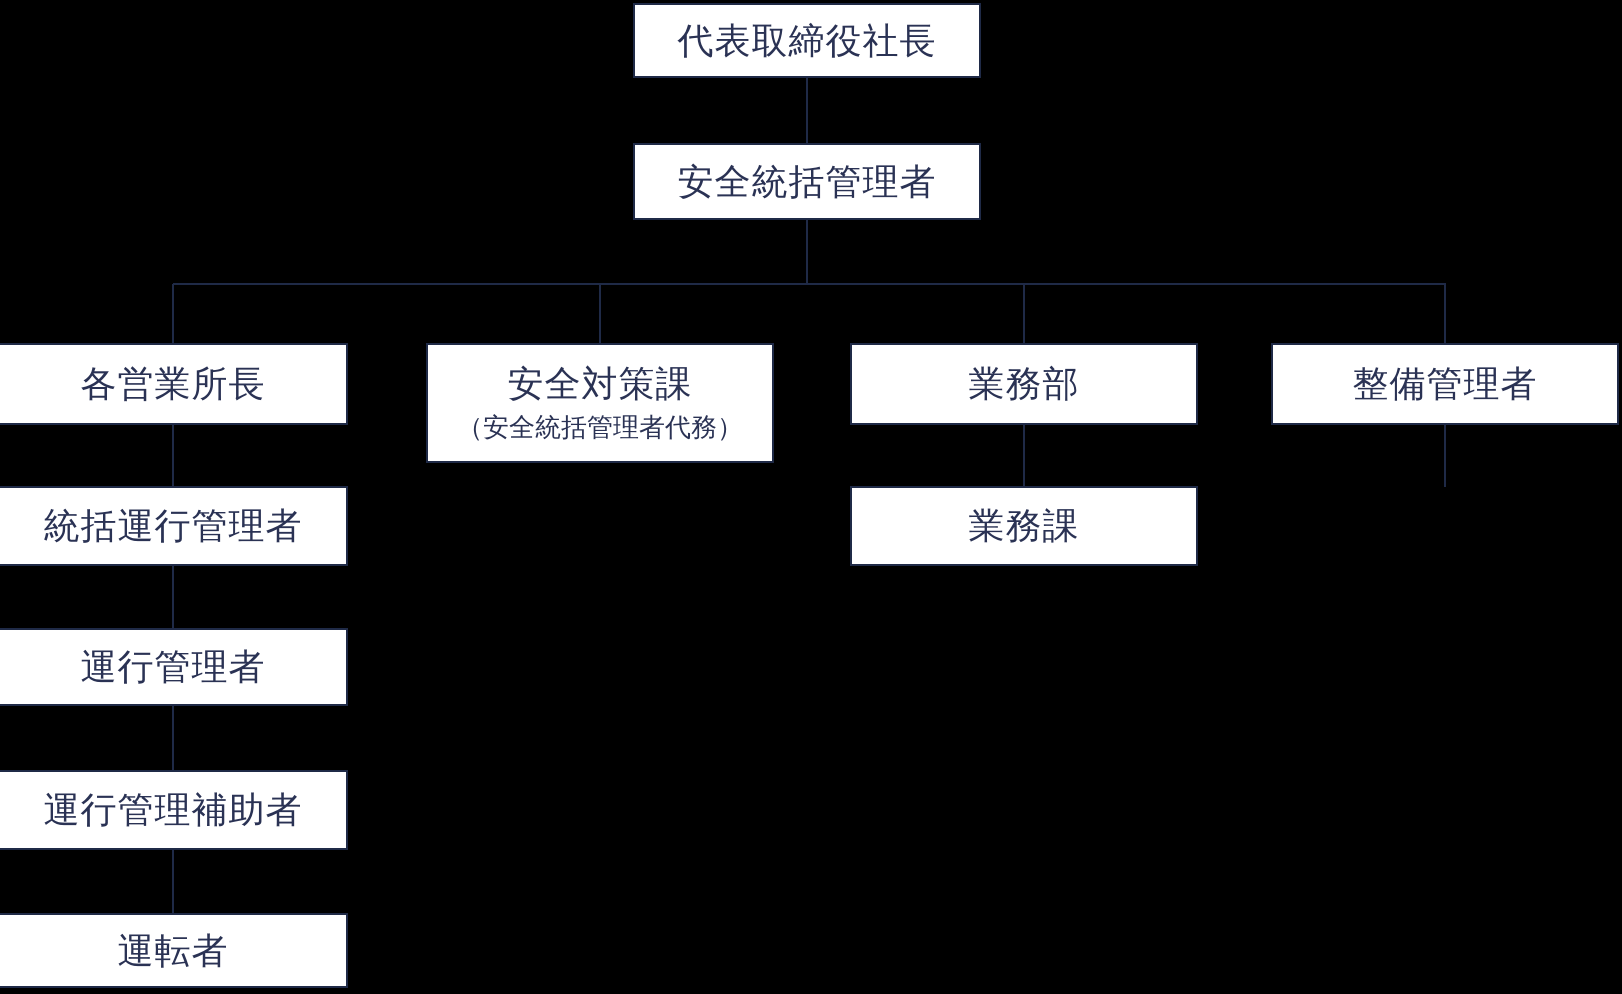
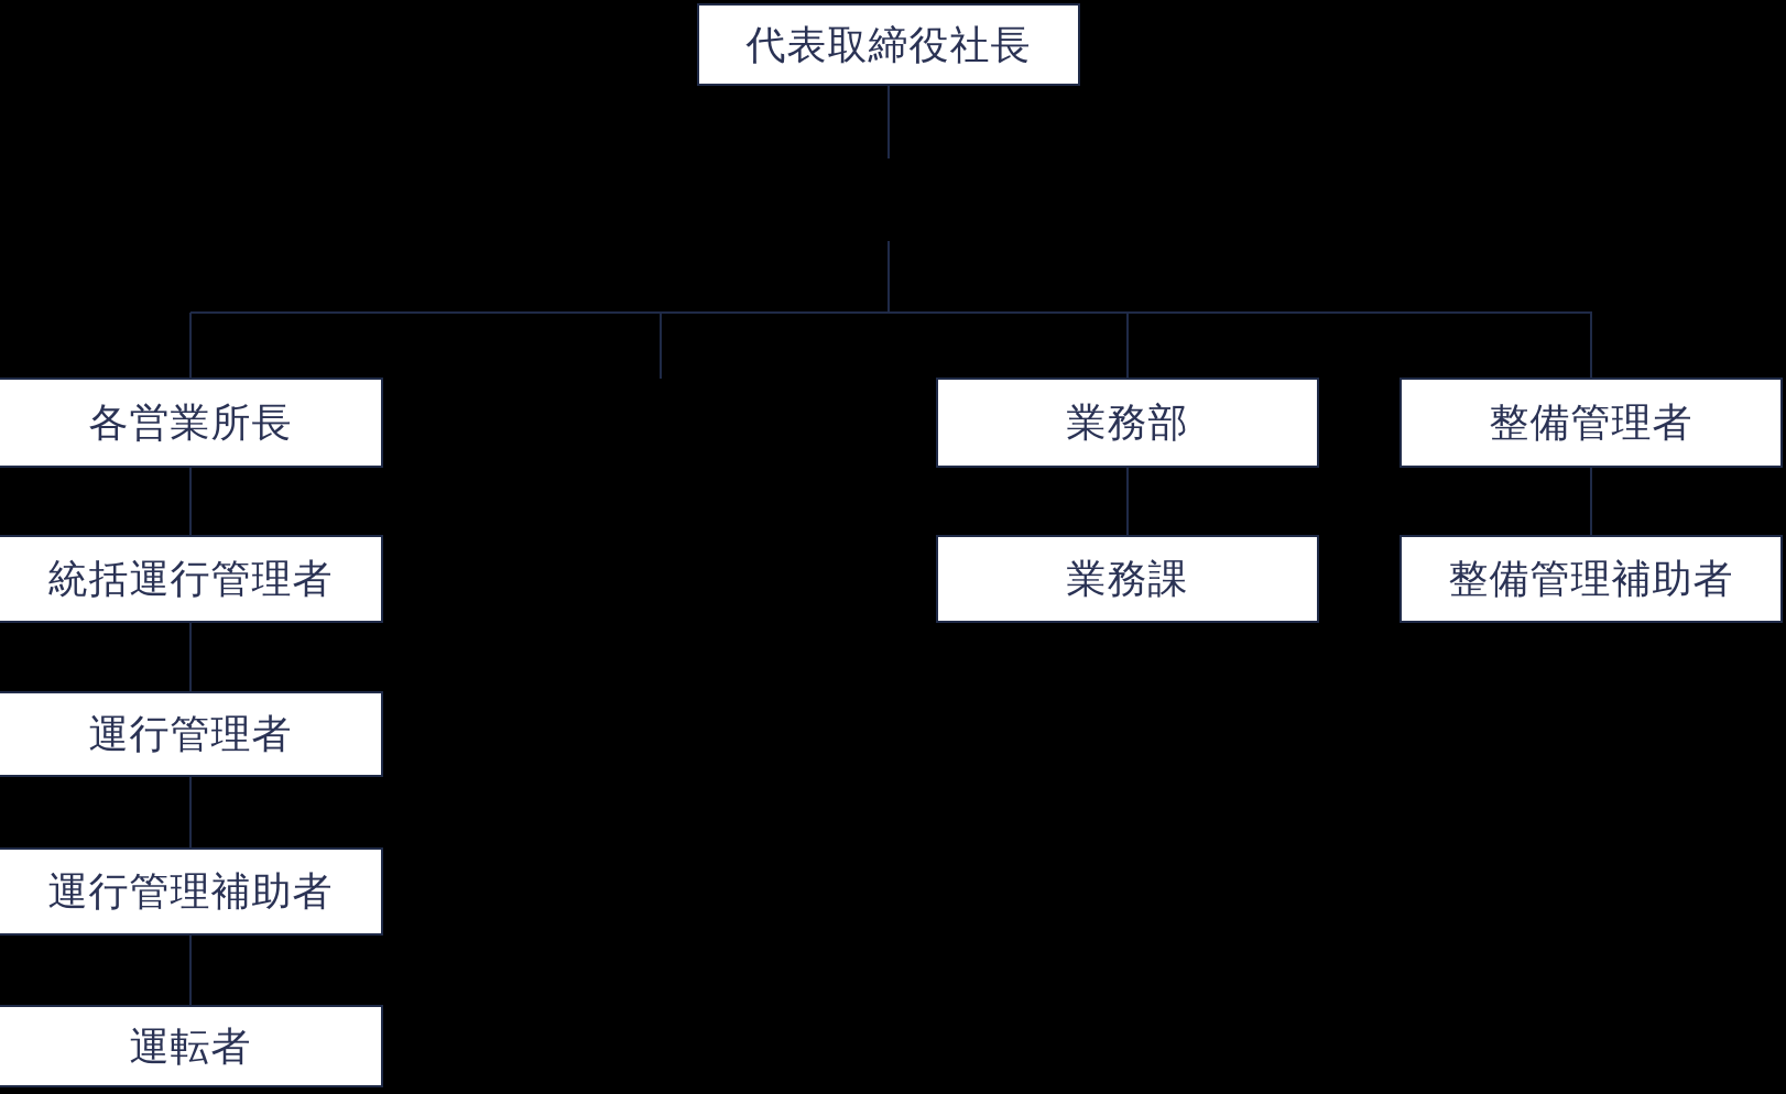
  代表取締役社長
- 安全統括管理者
  各営業所長
- 安全対策課
- （安全統括管理者代務）
  業務部
  整備管理者
  統括運行管理者
  業務課
+ 整備管理補助者
  運行管理者
  運行管理補助者
  運転者
